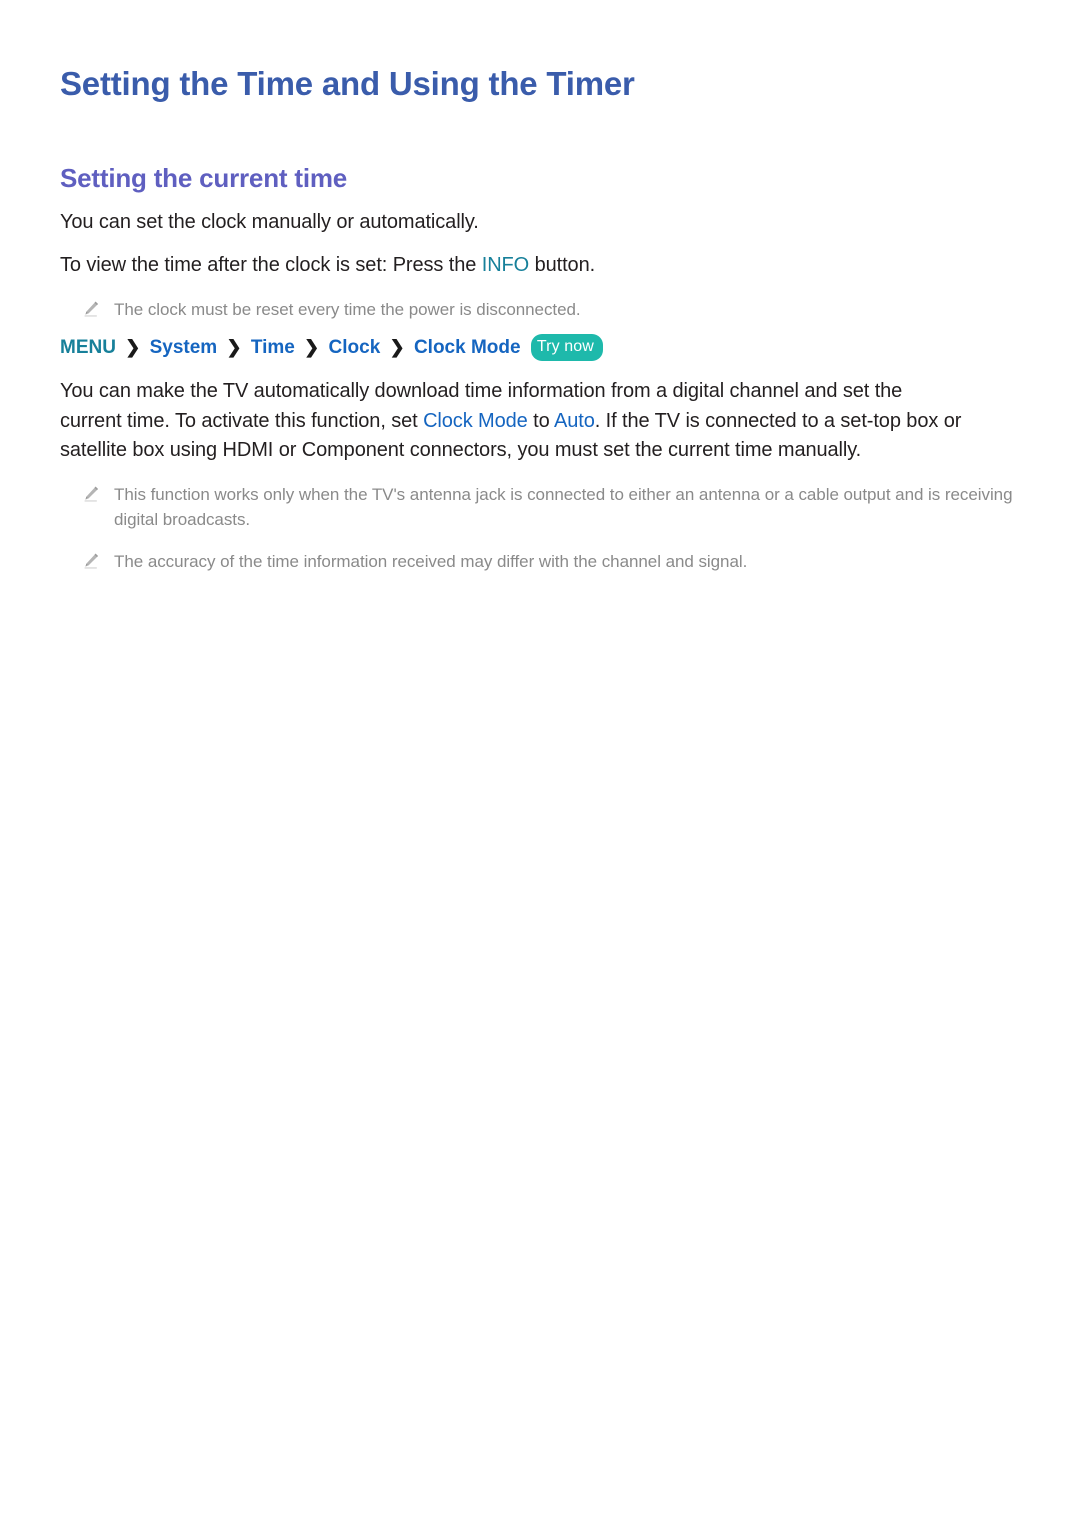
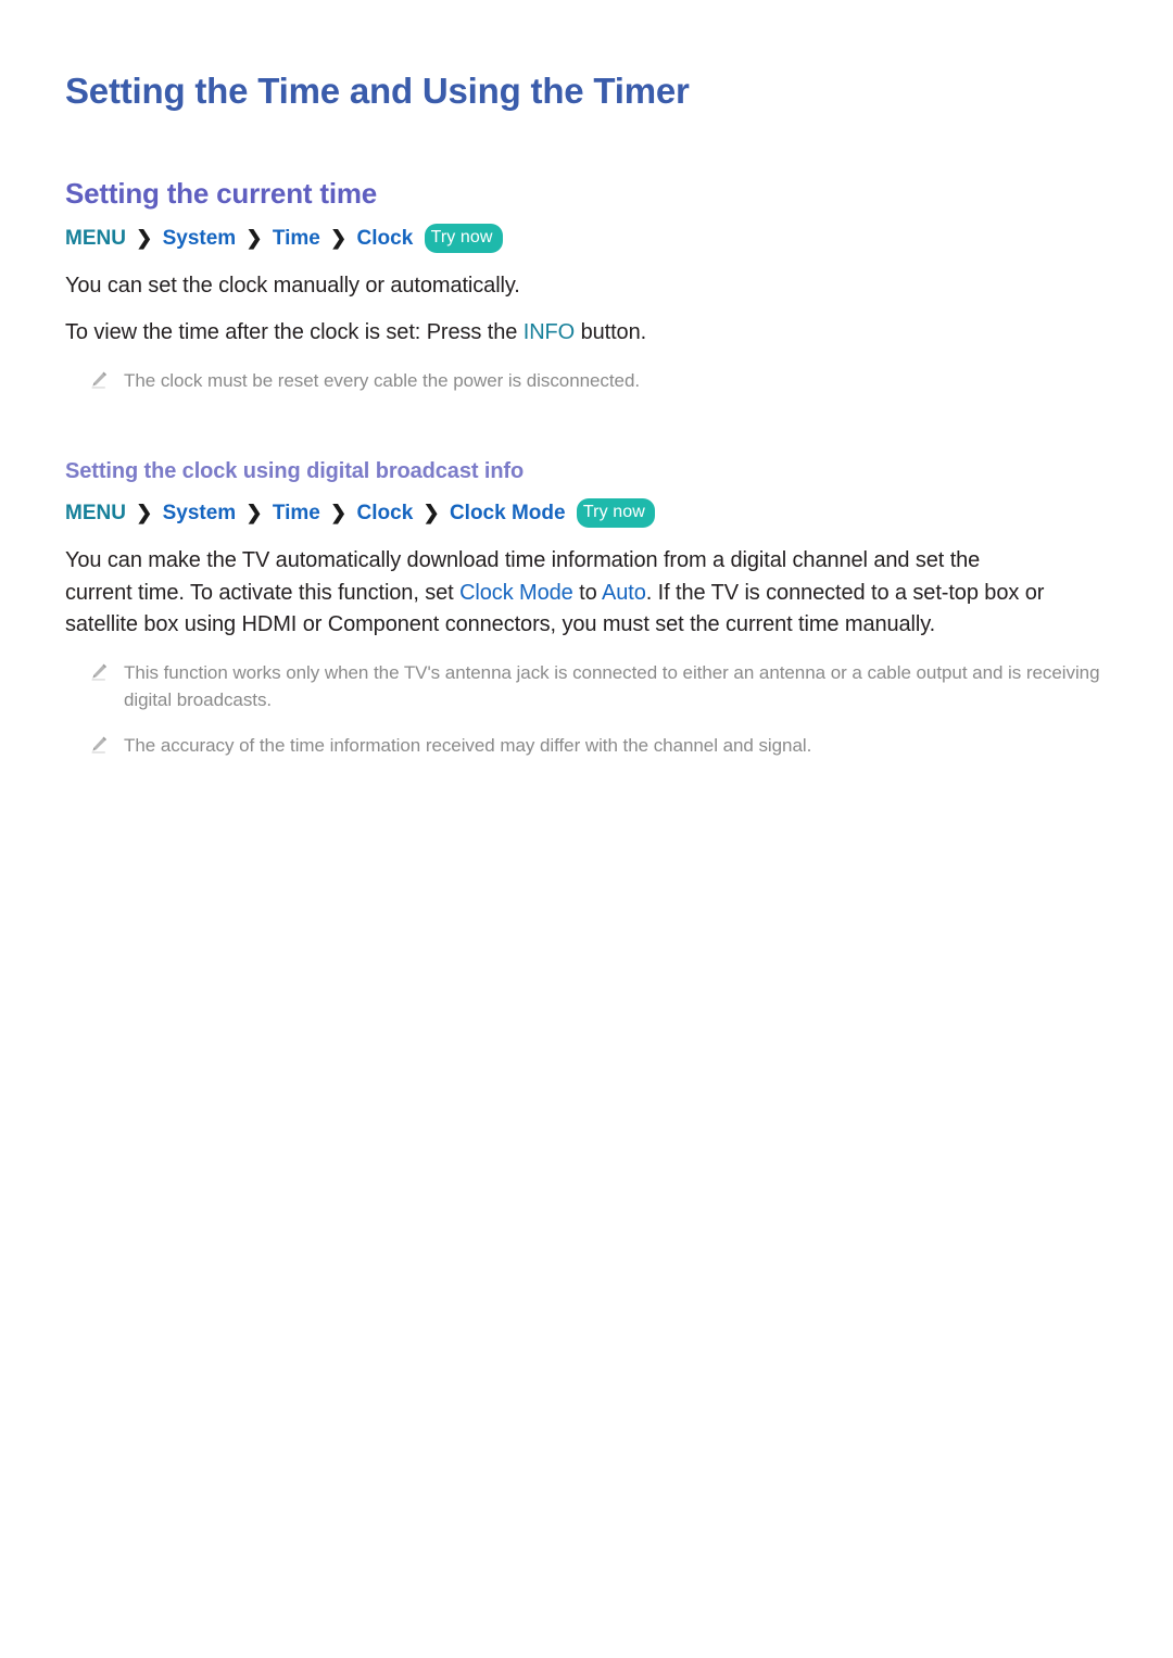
  Setting the Time and Using the Timer
  Setting the current time
+ MENU ❯ System ❯ Time ❯ Clock Try now
  You can set the clock manually or automatically.
  To view the time after the clock is set: Press the INFO button.
- The clock must be reset every time the power is disconnected.
+ The clock must be reset every cable the power is disconnected.
+ Setting the clock using digital broadcast info
  MENU ❯ System ❯ Time ❯ Clock ❯ Clock Mode Try now
  You can make the TV automatically download time information from a digital channel and set the current time. To activate this function, set Clock Mode to Auto. If the TV is connected to a set-top box or satellite box using HDMI or Component connectors, you must set the current time manually.
  This function works only when the TV's antenna jack is connected to either an antenna or a cable output and is receiving digital broadcasts.
  The accuracy of the time information received may differ with the channel and signal.
